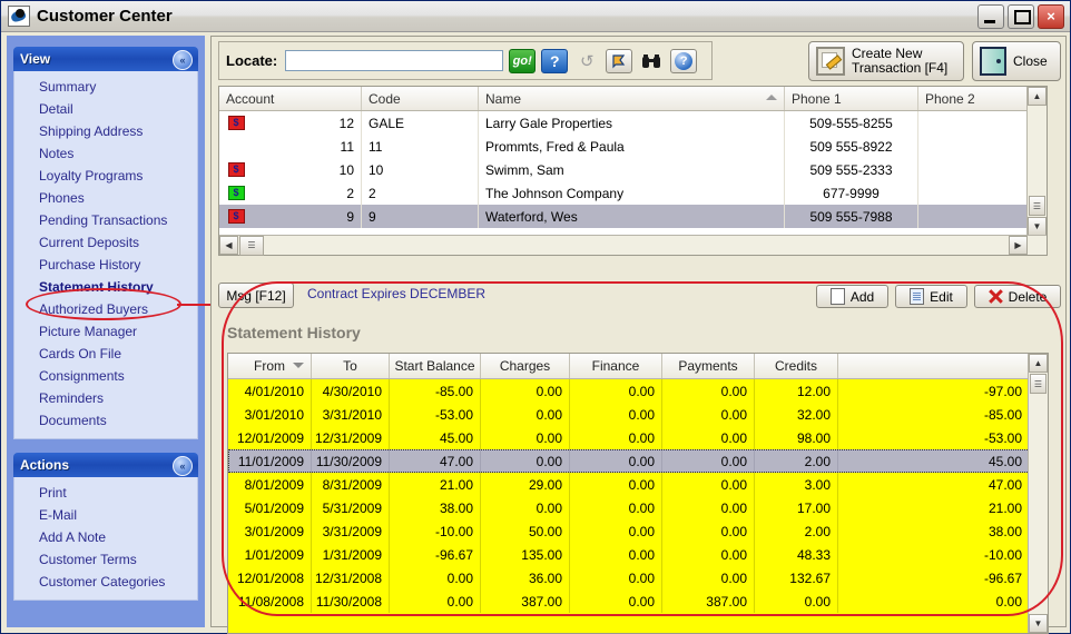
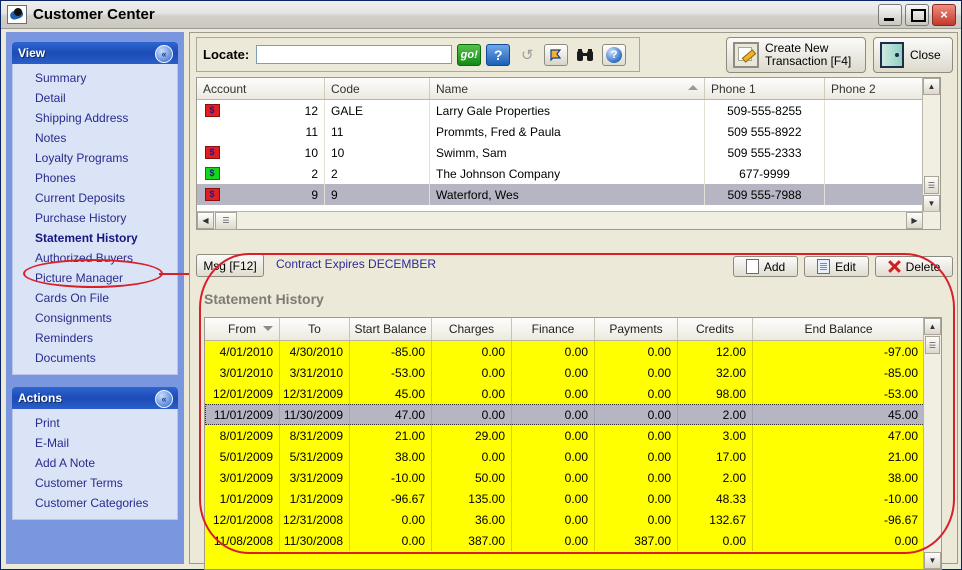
  Customer Center
  ×
  View
  «
  Summary
  Detail
  Shipping Address
  Notes
  Loyalty Programs
  Phones
- Pending Transactions
  Current Deposits
  Purchase History
  Statement History
  Authorized Buyers
  Picture Manager
  Cards On File
  Consignments
  Reminders
  Documents
  Actions
  «
  Print
  E-Mail
  Add A Note
  Customer Terms
  Customer Categories
  Locate:
  go!
  ?
  ↺
  ?
  Create New
  Transaction [F4]
  Close
  Account
  Code
  Name
  Phone 1
  Phone 2
  $
  12
  GALE
  Larry Gale Properties
  509-555-8255
  11
  11
  Prommts, Fred & Paula
  509 555-8922
  $
  10
  10
  Swimm, Sam
  509 555-2333
  $
  2
  2
  The Johnson Company
  677-9999
  $
  9
  9
  Waterford, Wes
  509 555-7988
  ▲
  ☰
  ▼
  ◀
  ☰
  ▶
  Msg [F12]
  Contract Expires DECEMBER
  Add
  Edit
  Delete
  Statement History
  From
  To
  Start Balance
  Charges
  Finance
  Payments
  Credits
+ End Balance
  4/01/2010
  4/30/2010
  -85.00
  0.00
  0.00
  0.00
  12.00
  -97.00
  3/01/2010
  3/31/2010
  -53.00
  0.00
  0.00
  0.00
  32.00
  -85.00
  12/01/2009
  12/31/2009
  45.00
  0.00
  0.00
  0.00
  98.00
  -53.00
  11/01/2009
  11/30/2009
  47.00
  0.00
  0.00
  0.00
  2.00
  45.00
  8/01/2009
  8/31/2009
  21.00
  29.00
  0.00
  0.00
  3.00
  47.00
  5/01/2009
  5/31/2009
  38.00
  0.00
  0.00
  0.00
  17.00
  21.00
  3/01/2009
  3/31/2009
  -10.00
  50.00
  0.00
  0.00
  2.00
  38.00
  1/01/2009
  1/31/2009
  -96.67
  135.00
  0.00
  0.00
  48.33
  -10.00
  12/01/2008
  12/31/2008
  0.00
  36.00
  0.00
  0.00
  132.67
  -96.67
  11/08/2008
  11/30/2008
  0.00
  387.00
  0.00
  387.00
  0.00
  0.00
  ▲
  ☰
  ▼
